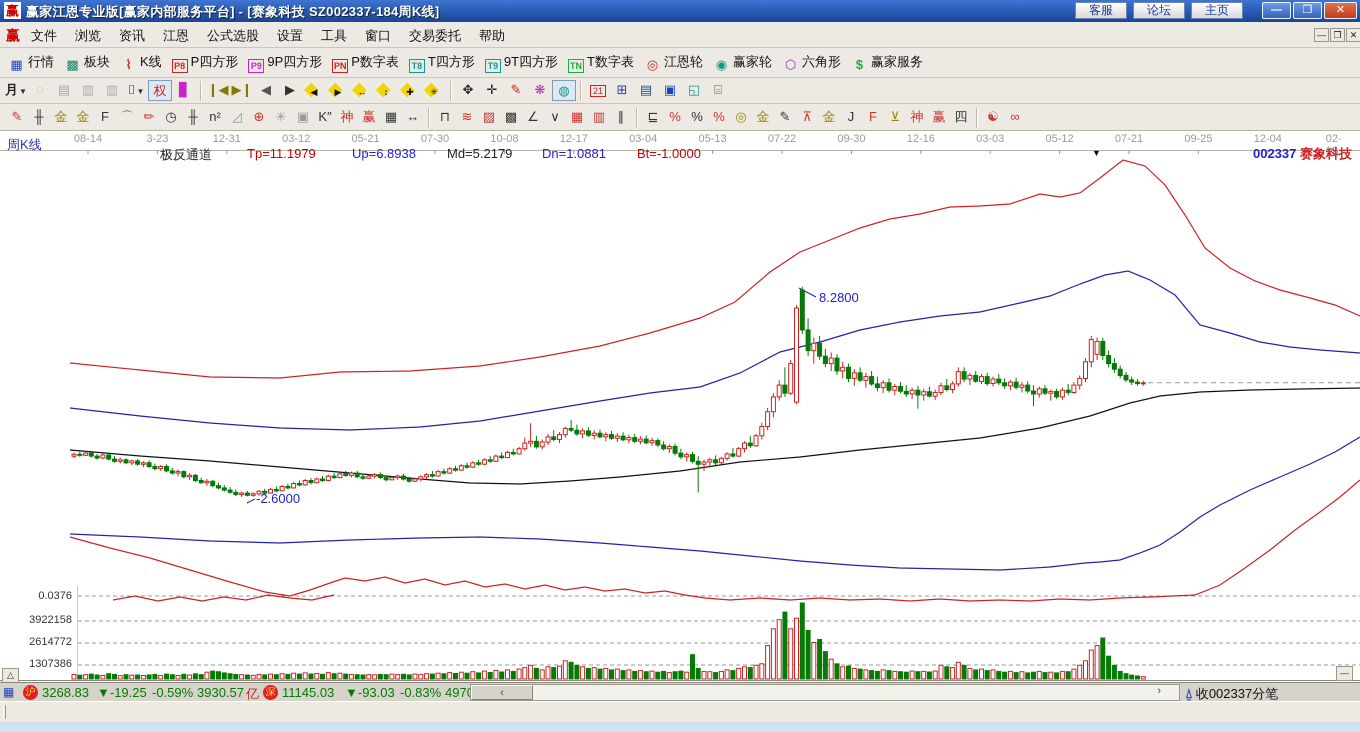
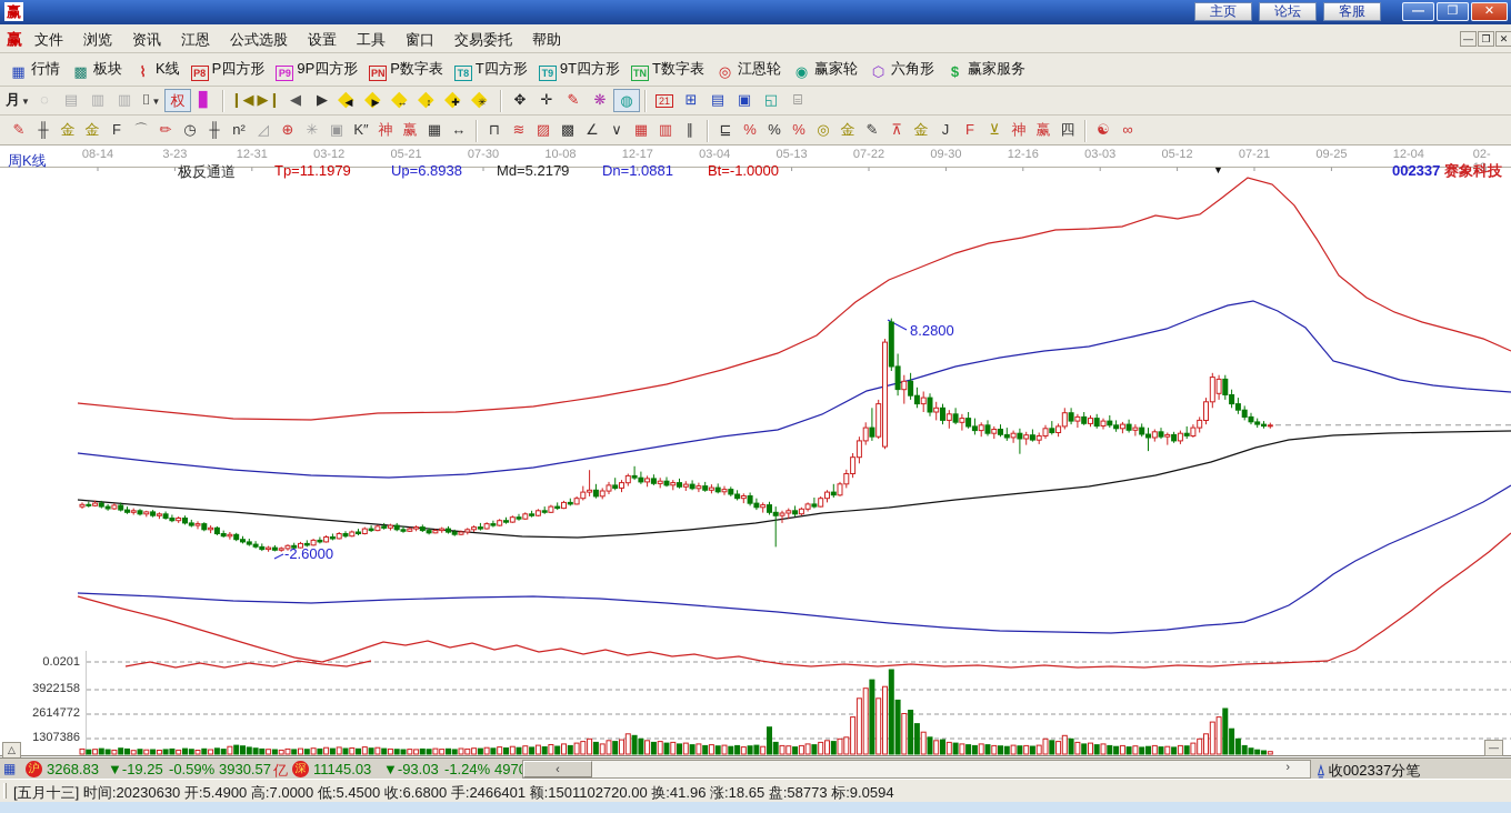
  赢
- 赢家江恩专业版[赢家内部服务平台] - [赛象科技 SZ002337-184周K线]
- 客服
+ 主页
  论坛
- 主页
+ 客服
  —
  ❐
  ✕
  赢
  文件 浏览 资讯 江恩 公式选股 设置 工具 窗口 交易委托 帮助
  —
  ❐
  ✕
  ▦ 行情 ▩ 板块 ⌇ K线 P8 P四方形 P9 9P四方形 PN P数字表 T8 T四方形 T9 9T四方形 TN T数字表 ◎ 江恩轮 ◉ 赢家轮 ⬡ 六角形 $ 赢家服务
  月▼ ◌ ▤ ▥ ▥ ⌷▼ 权 ▊ ❙◀ ▶❙ ◀ ▶
  ◆
  ◀
  ◆
  ▶
  ◆
  ↔
  ◆
  ↕
  ◆
  ✚
  ◆
  ✳
  ✥ ✛ ✎ ❋ ◍ 21 ⊞ ▤ ▣ ◱ ⌸
  ✎ ╫ 金 金 F ⌒ ✏ ◷ ╫ n² ◿ ⊕ ✳ ▣ K″ 神 赢 ▦ ↔ ⊓ ≋ ▨ ▩ ∠ ∨ ▦ ▥ ∥ ⊑ % % % ◎ 金 ✎ ⊼ 金 J F ⊻ 神 赢 四 ☯ ∞
  周K线
  08-14
  3-23
  12-31
  03-12
  05-21
  07-30
  10-08
  12-17
  03-04
  05-13
  07-22
  09-30
  12-16
  03-03
  05-12
  07-21
  09-25
  12-04
  02-12
  极反通道
  Tp=11.1979
  Up=6.8938
  Md=5.2179
  Dn=1.0881
  Bt=-1.0000
  002337 赛象科技
  8.2800
  -2.6000
  ▼
- 0.0376
+ 0.0201
  3922158
  2614772
  1307386
  △
  —
  ▦
  沪
  3268.83
  ▼-19.25
  -0.59%
  3930.57
  亿
  深
  11145.03
  ▼-93.03
- -0.83%
+ -1.24%
  ‹
  ›
  ⍙ 收002337分笔
+ [五月十三] 时间:20230630 开:5.4900 高:7.0000 低:5.4500 收:6.6800 手:2466401 额:1501102720.00 换:41.96 涨:18.65 盘:58773 标:9.0594
